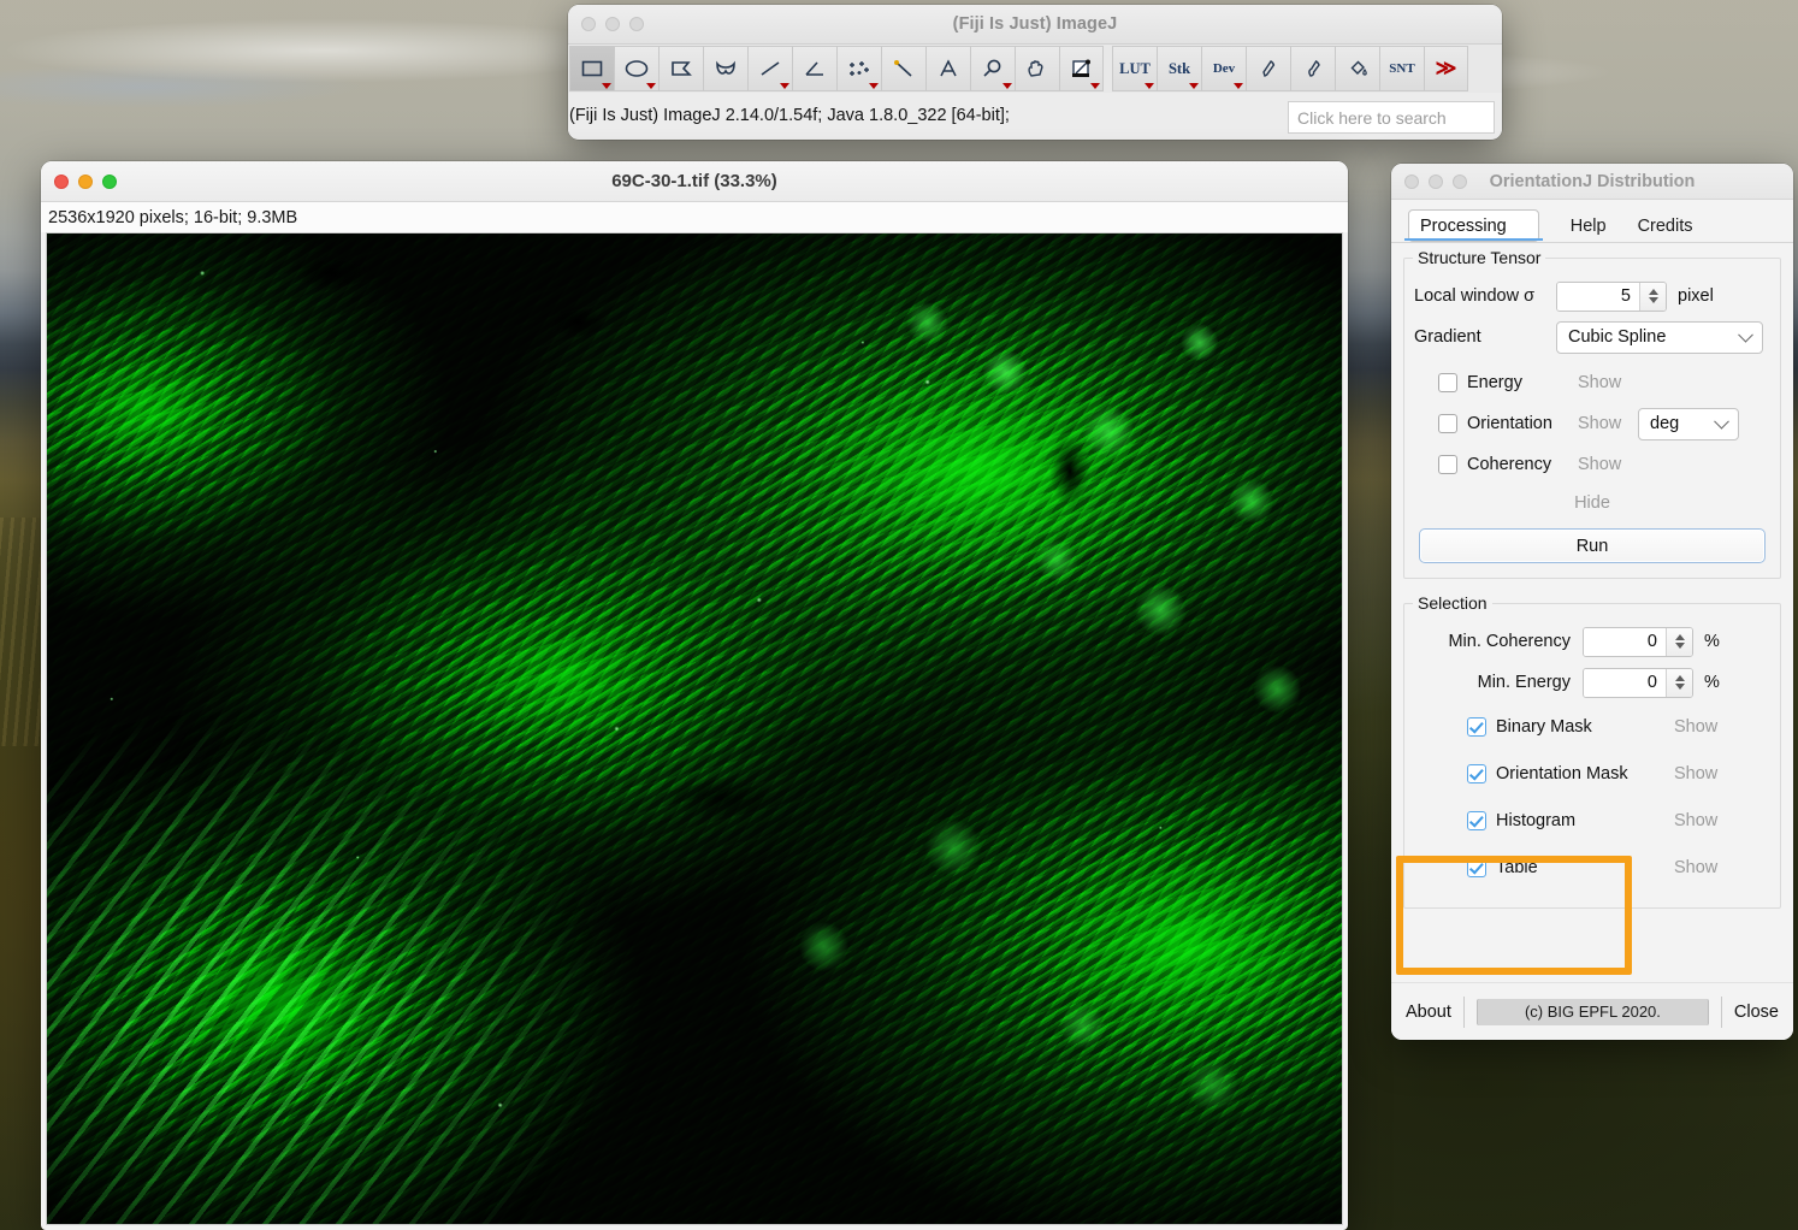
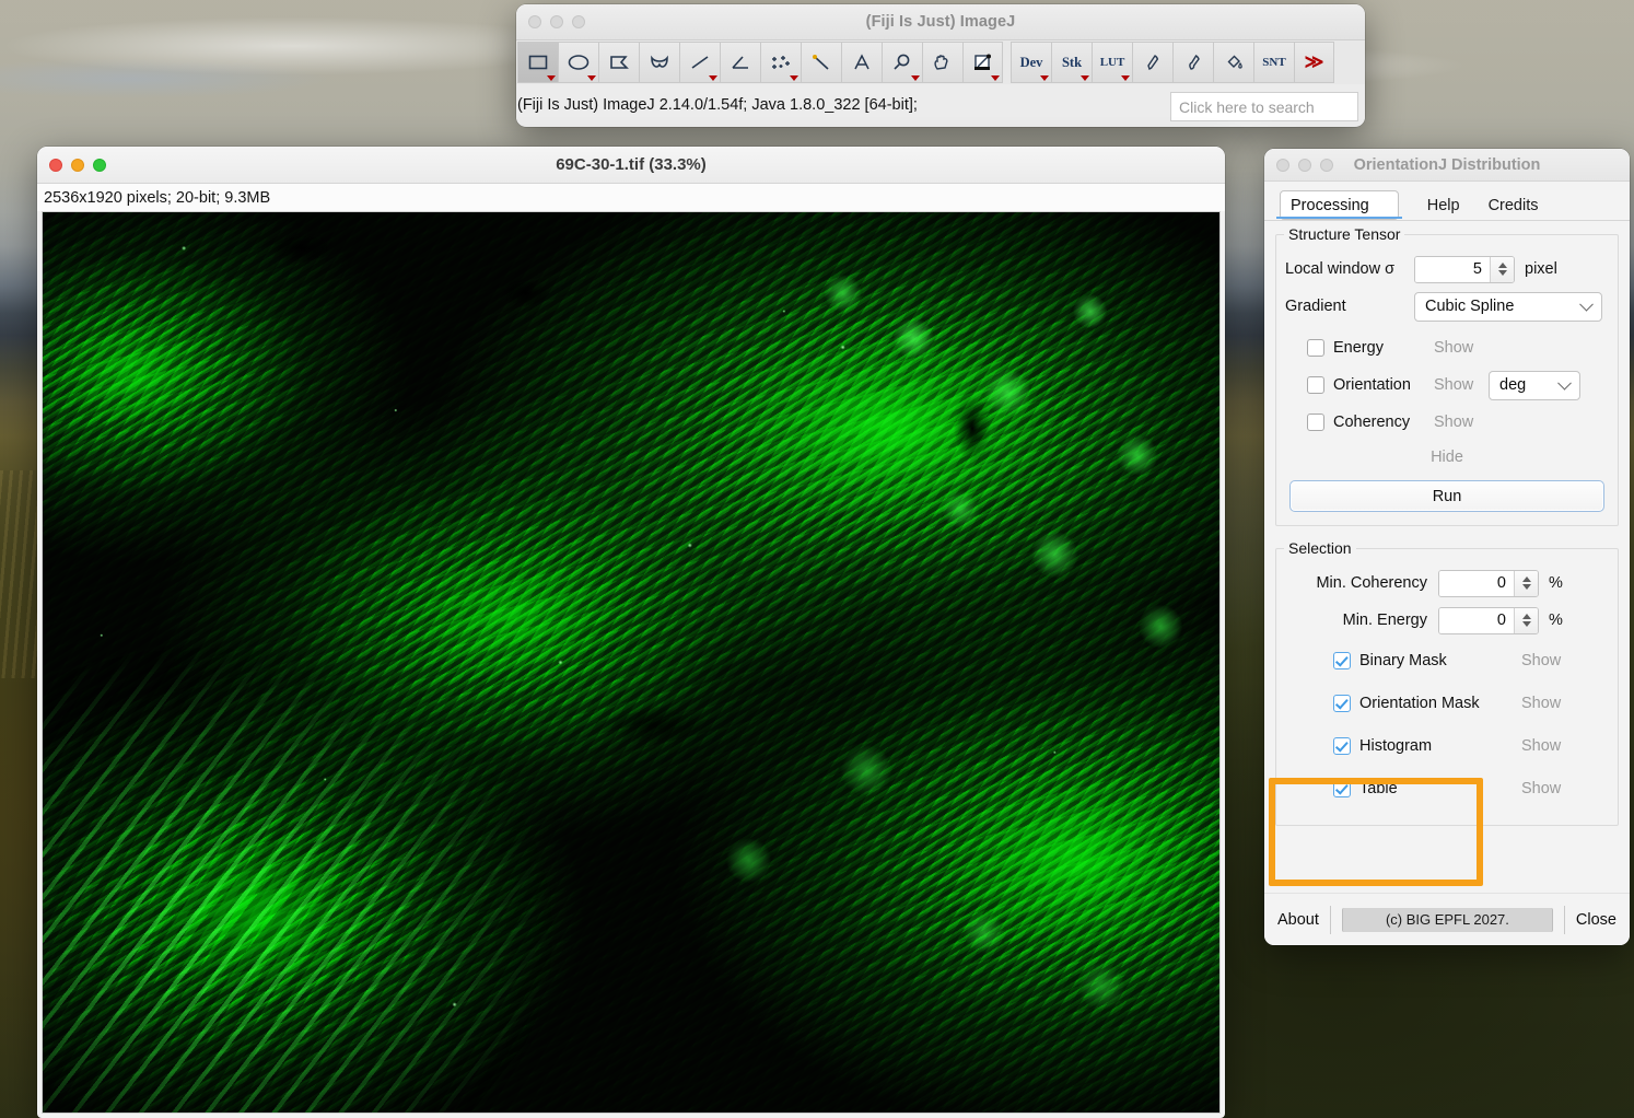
  (Fiji Is Just) ImageJ
- LUT
+ Dev
  Stk
- Dev
+ LUT
  SNT
  ≫
  (Fiji Is Just) ImageJ 2.14.0/1.54f; Java 1.8.0_322 [64-bit];
  Click here to search
  69C-30-1.tif (33.3%)
- 2536x1920 pixels; 16-bit; 9.3MB
+ 2536x1920 pixels; 20-bit; 9.3MB
  OrientationJ Distribution
  Processing
  Help
  Credits
  Structure Tensor
  Local window σ
  5
  pixel
  Gradient
  Cubic Spline
  Energy
  Show
  Orientation
  Show
  deg
  Coherency
  Show
  Hide
  Run
  Selection
  Min. Coherency
  0
  %
  Min. Energy
  0
  %
  Binary Mask
  Show
  Orientation Mask
  Show
  Histogram
  Show
  Table
  Show
  About
- (c) BIG EPFL 2020.
+ (c) BIG EPFL 2027.
  Close
